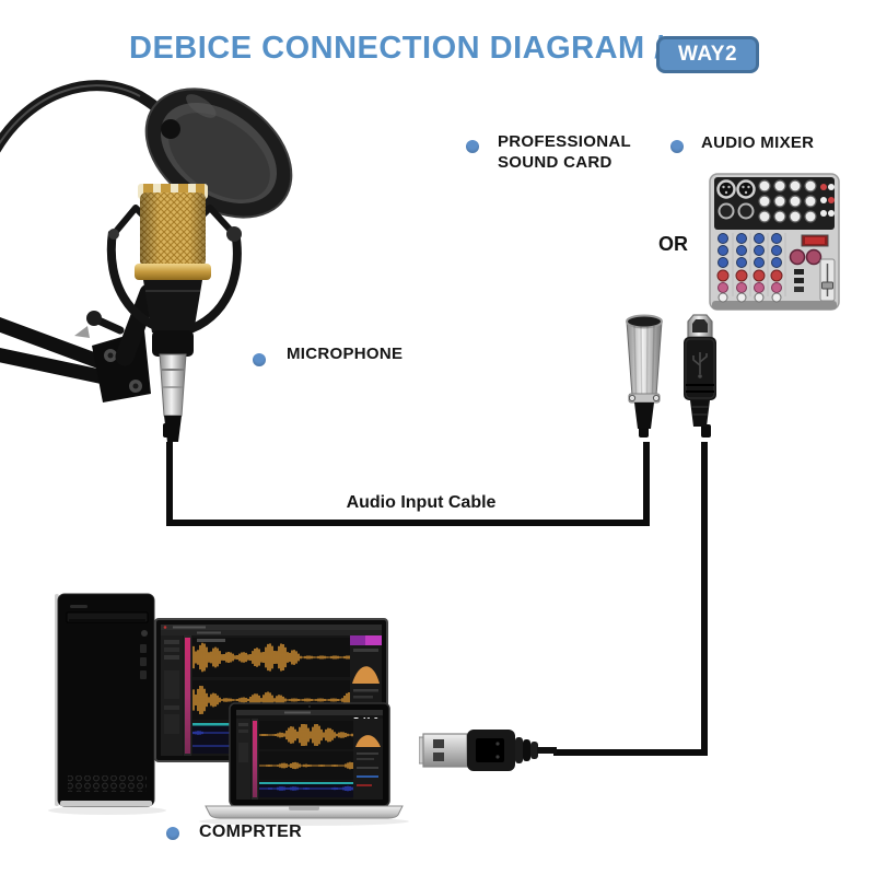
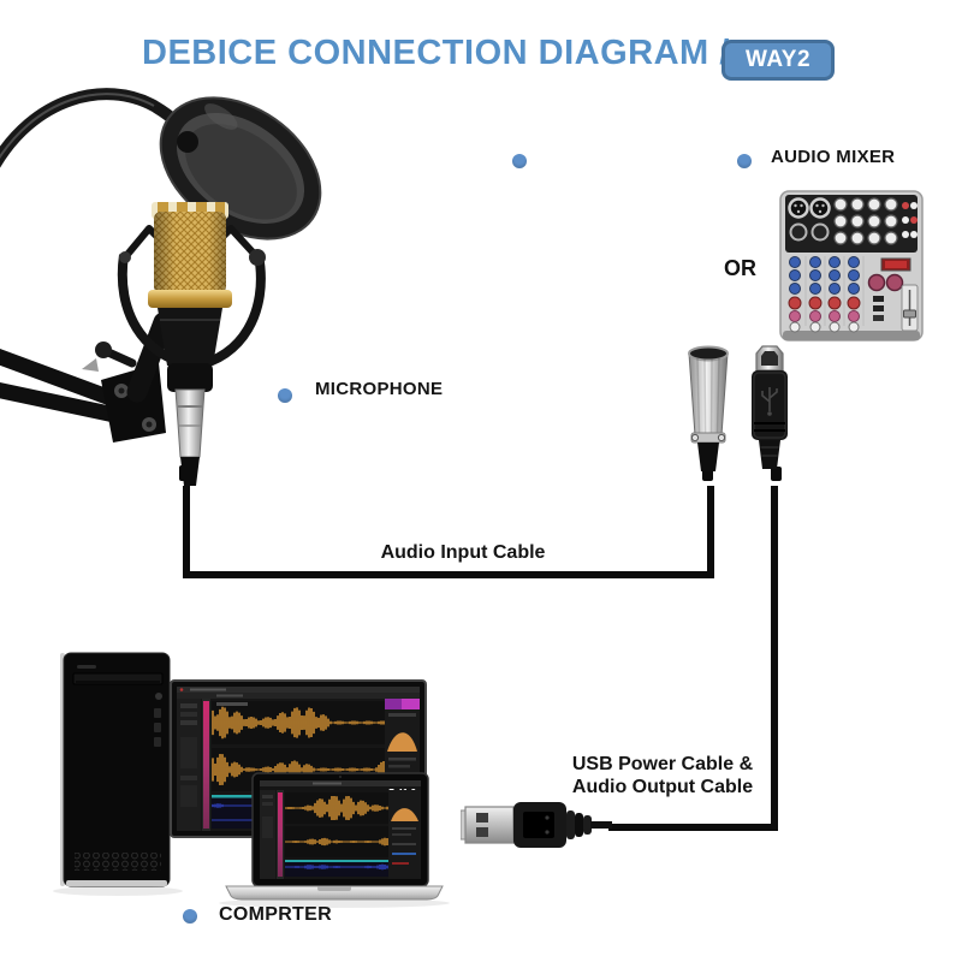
  DEBICE CONNECTION DIAGRAM
  WAY2
  MICROPHONE
- PROFESSIONAL
- SOUND CARD
  AUDIO MIXER
  OR
  Audio Input Cable
+ USB Power Cable &
+ Audio Output Cable
  COMPRTER
